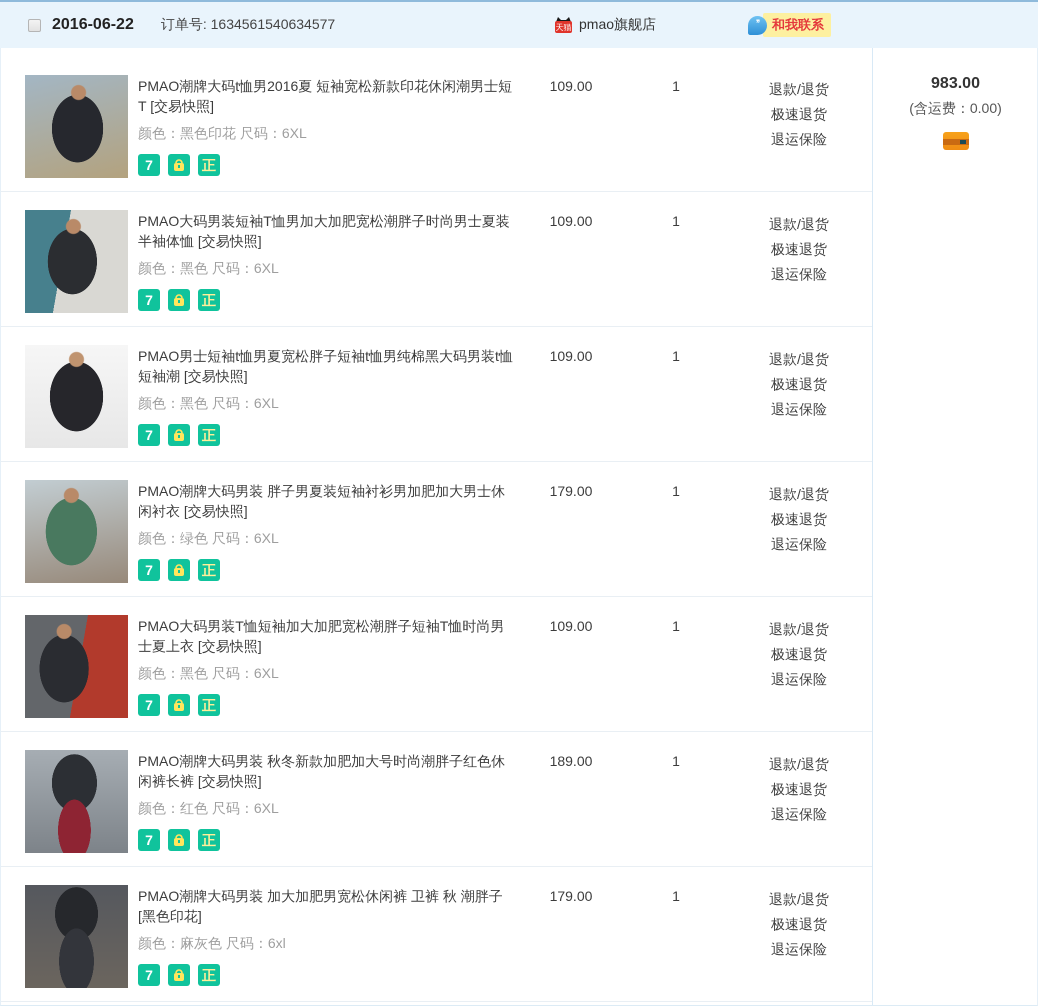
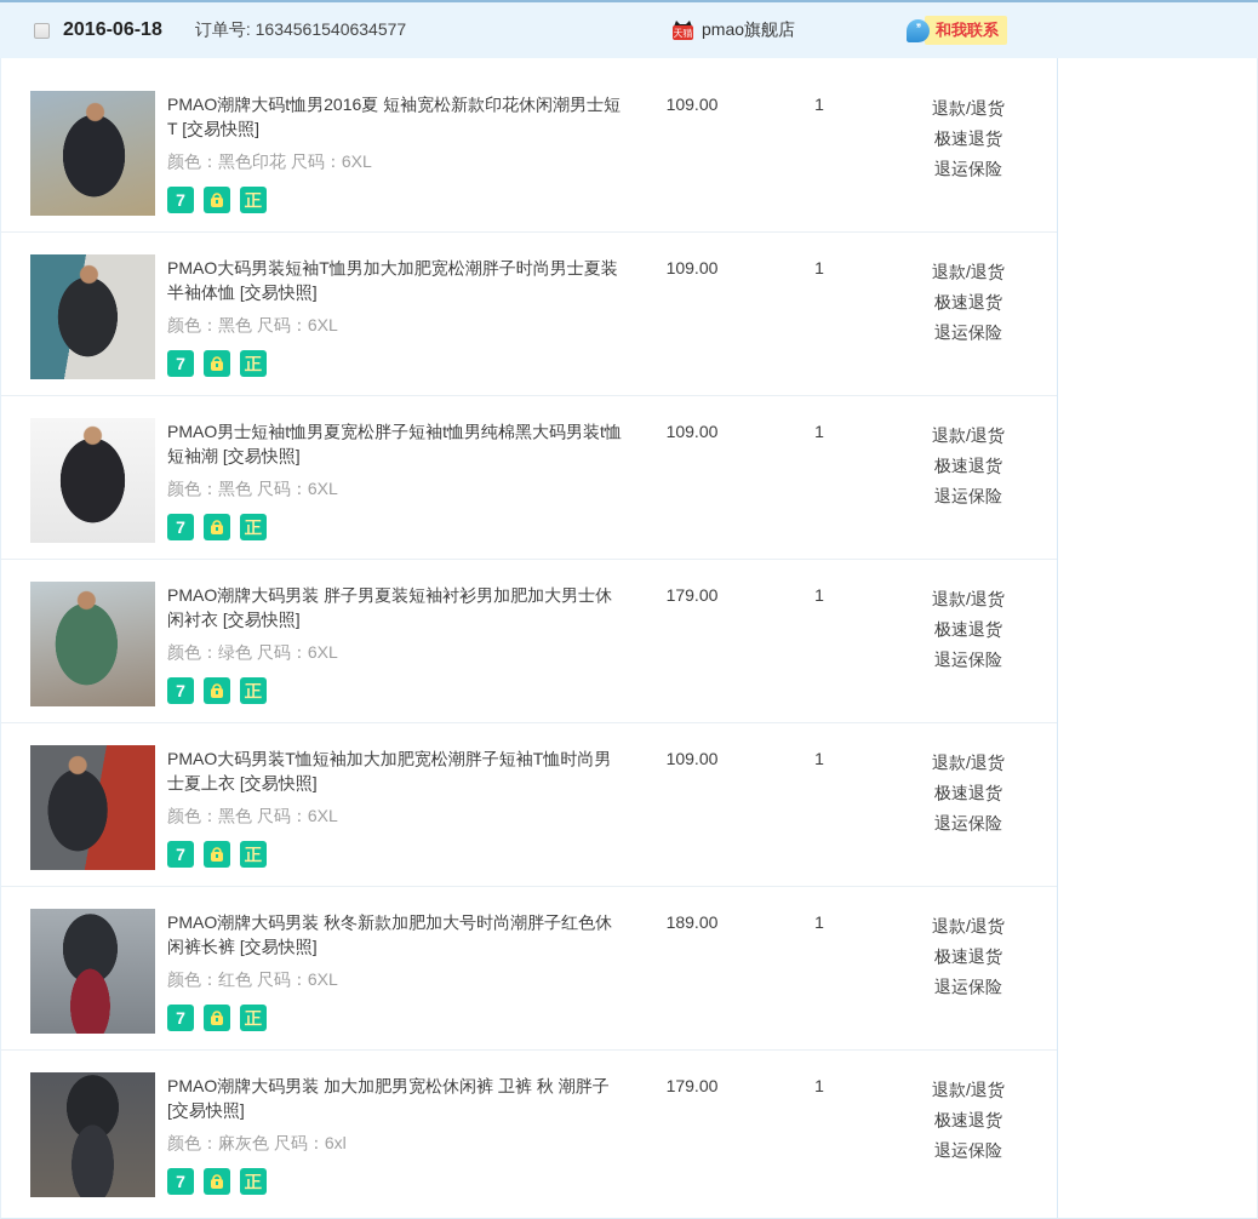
- 2016-06-22
+ 2016-06-18
  订单号: 1634561540634577
  天猫
  pmao旗舰店
  ’’
  和我联系
  PMAO潮牌大码t恤男2016夏 短袖宽松新款印花休闲潮男士短T [交易快照]
  颜色：黑色印花 尺码：6XL
  7
  正
  109.00
  1
  退款/退货
  极速退货
  退运保险
  PMAO大码男装短袖T恤男加大加肥宽松潮胖子时尚男士夏装半袖体恤 [交易快照]
  颜色：黑色 尺码：6XL
  7
  正
  109.00
  1
  退款/退货
  极速退货
  退运保险
  PMAO男士短袖t恤男夏宽松胖子短袖t恤男纯棉黑大码男装t恤短袖潮 [交易快照]
  颜色：黑色 尺码：6XL
  7
  正
  109.00
  1
  退款/退货
  极速退货
  退运保险
  PMAO潮牌大码男装 胖子男夏装短袖衬衫男加肥加大男士休闲衬衣 [交易快照]
  颜色：绿色 尺码：6XL
  7
  正
  179.00
  1
  退款/退货
  极速退货
  退运保险
  PMAO大码男装T恤短袖加大加肥宽松潮胖子短袖T恤时尚男士夏上衣 [交易快照]
  颜色：黑色 尺码：6XL
  7
  正
  109.00
  1
  退款/退货
  极速退货
  退运保险
  PMAO潮牌大码男装 秋冬新款加肥加大号时尚潮胖子红色休闲裤长裤 [交易快照]
  颜色：红色 尺码：6XL
  7
  正
  189.00
  1
  退款/退货
  极速退货
  退运保险
- PMAO潮牌大码男装 加大加肥男宽松休闲裤 卫裤 秋 潮胖子 [黑色印花]
+ PMAO潮牌大码男装 加大加肥男宽松休闲裤 卫裤 秋 潮胖子 [交易快照]
  颜色：麻灰色 尺码：6xl
  7
  正
  179.00
  1
  退款/退货
  极速退货
  退运保险
- 983.00
- (含运费：0.00)
